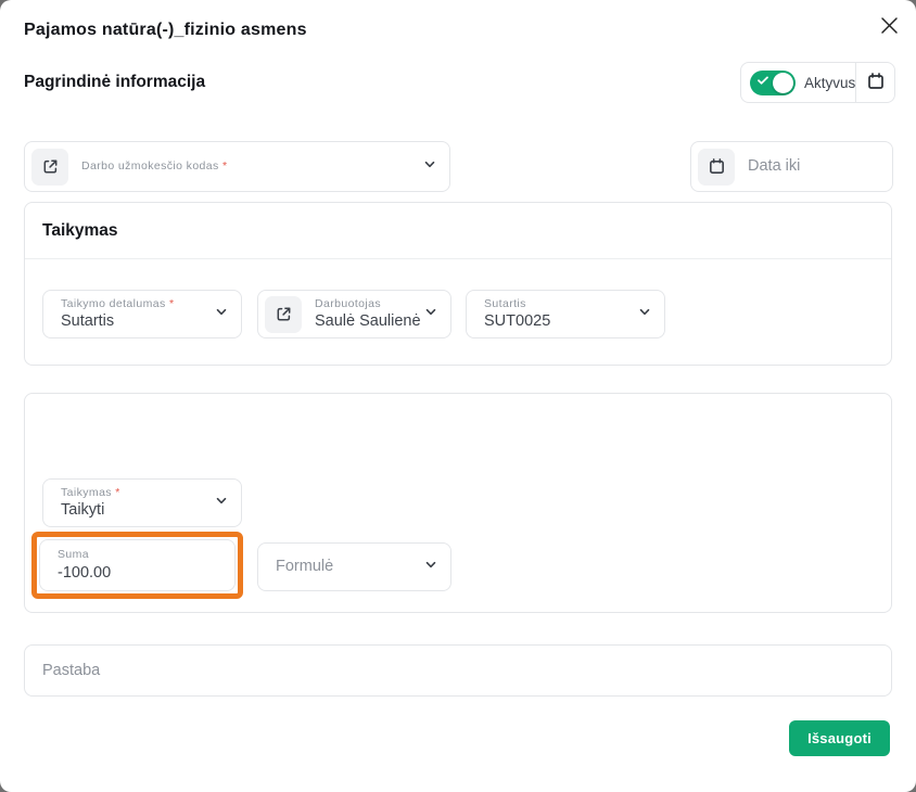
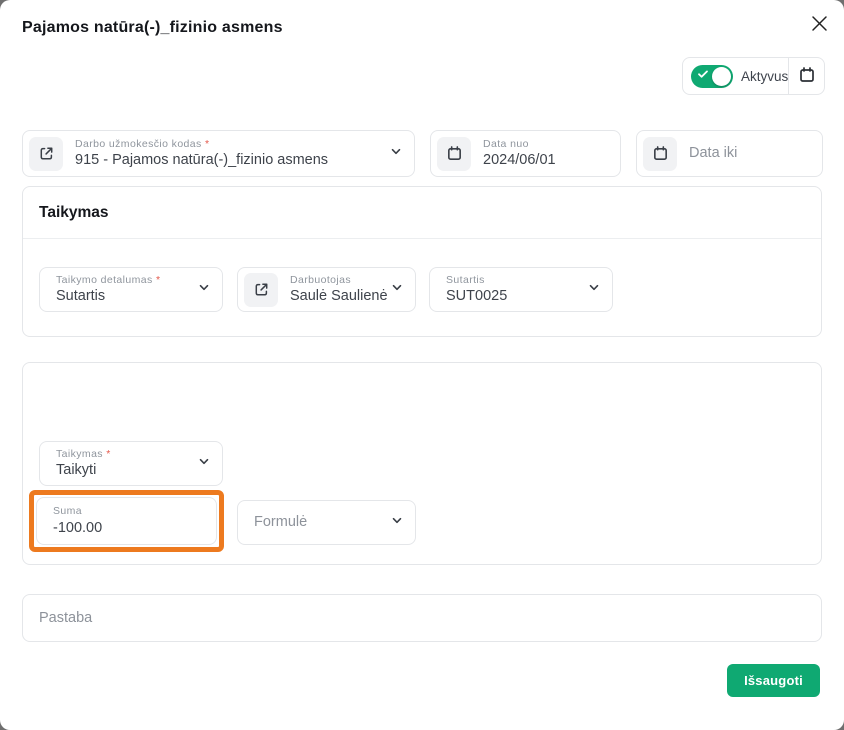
  Pajamos natūra(-)_fizinio asmens
- Pagrindinė informacija
  Aktyvus
  Darbo užmokesčio kodas *
+ 915 - Pajamos natūra(-)_fizinio asmens
+ Data nuo
+ 2024/06/01
  Data iki
  Taikymas
  Taikymo detalumas *
  Sutartis
  Darbuotojas
  Saulė Saulienė
  Sutartis
  SUT0025
  Taikymas *
  Taikyti
  Suma
  -100.00
  Formulė
  Pastaba
  Išsaugoti
